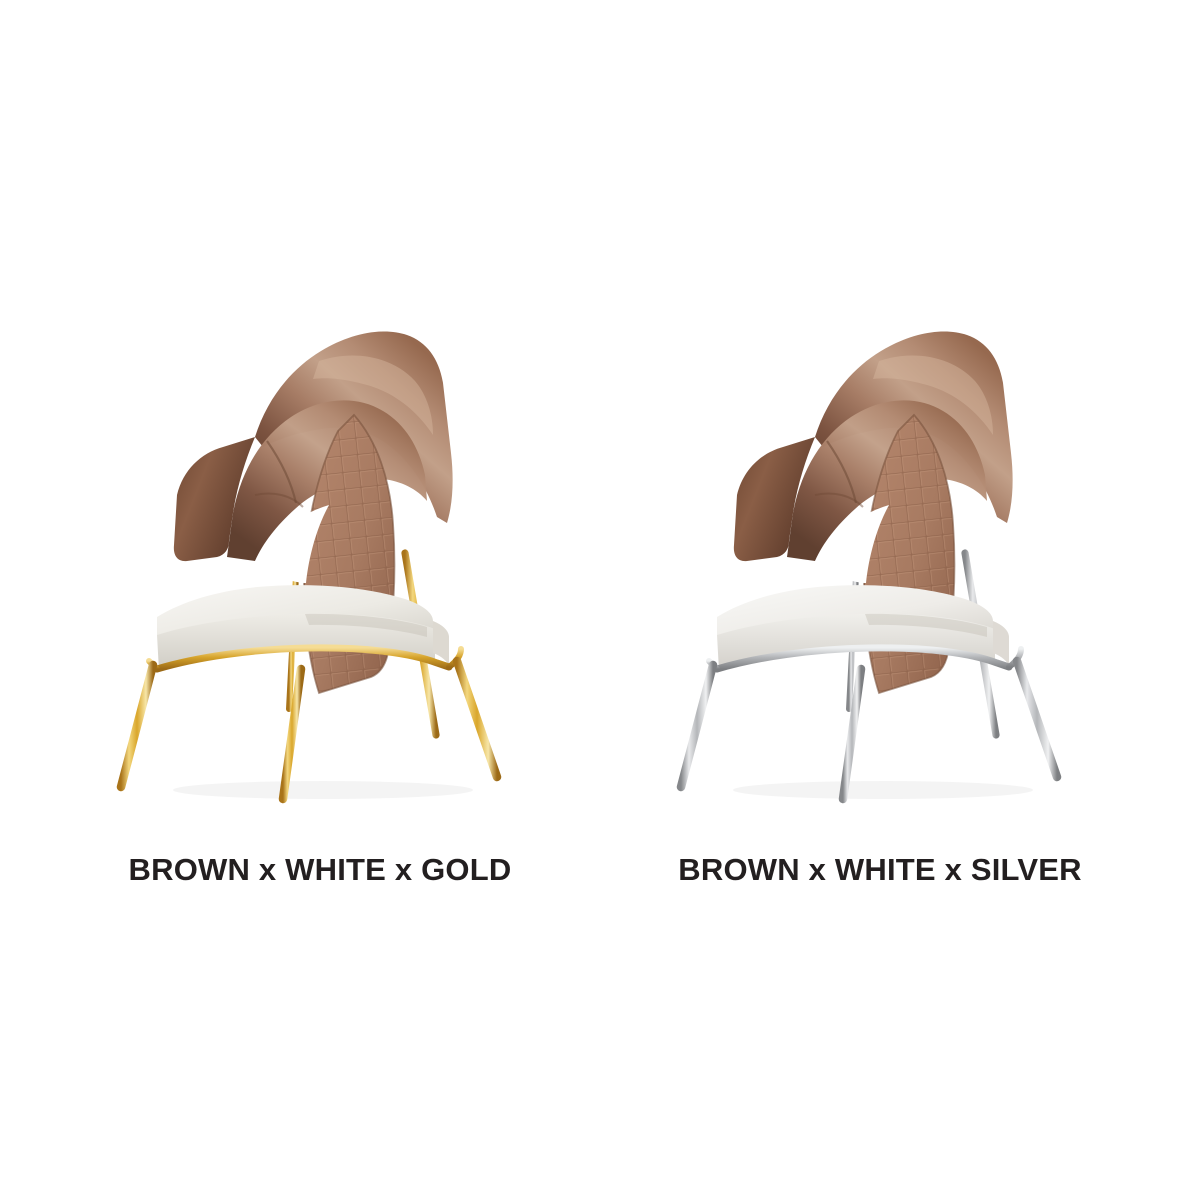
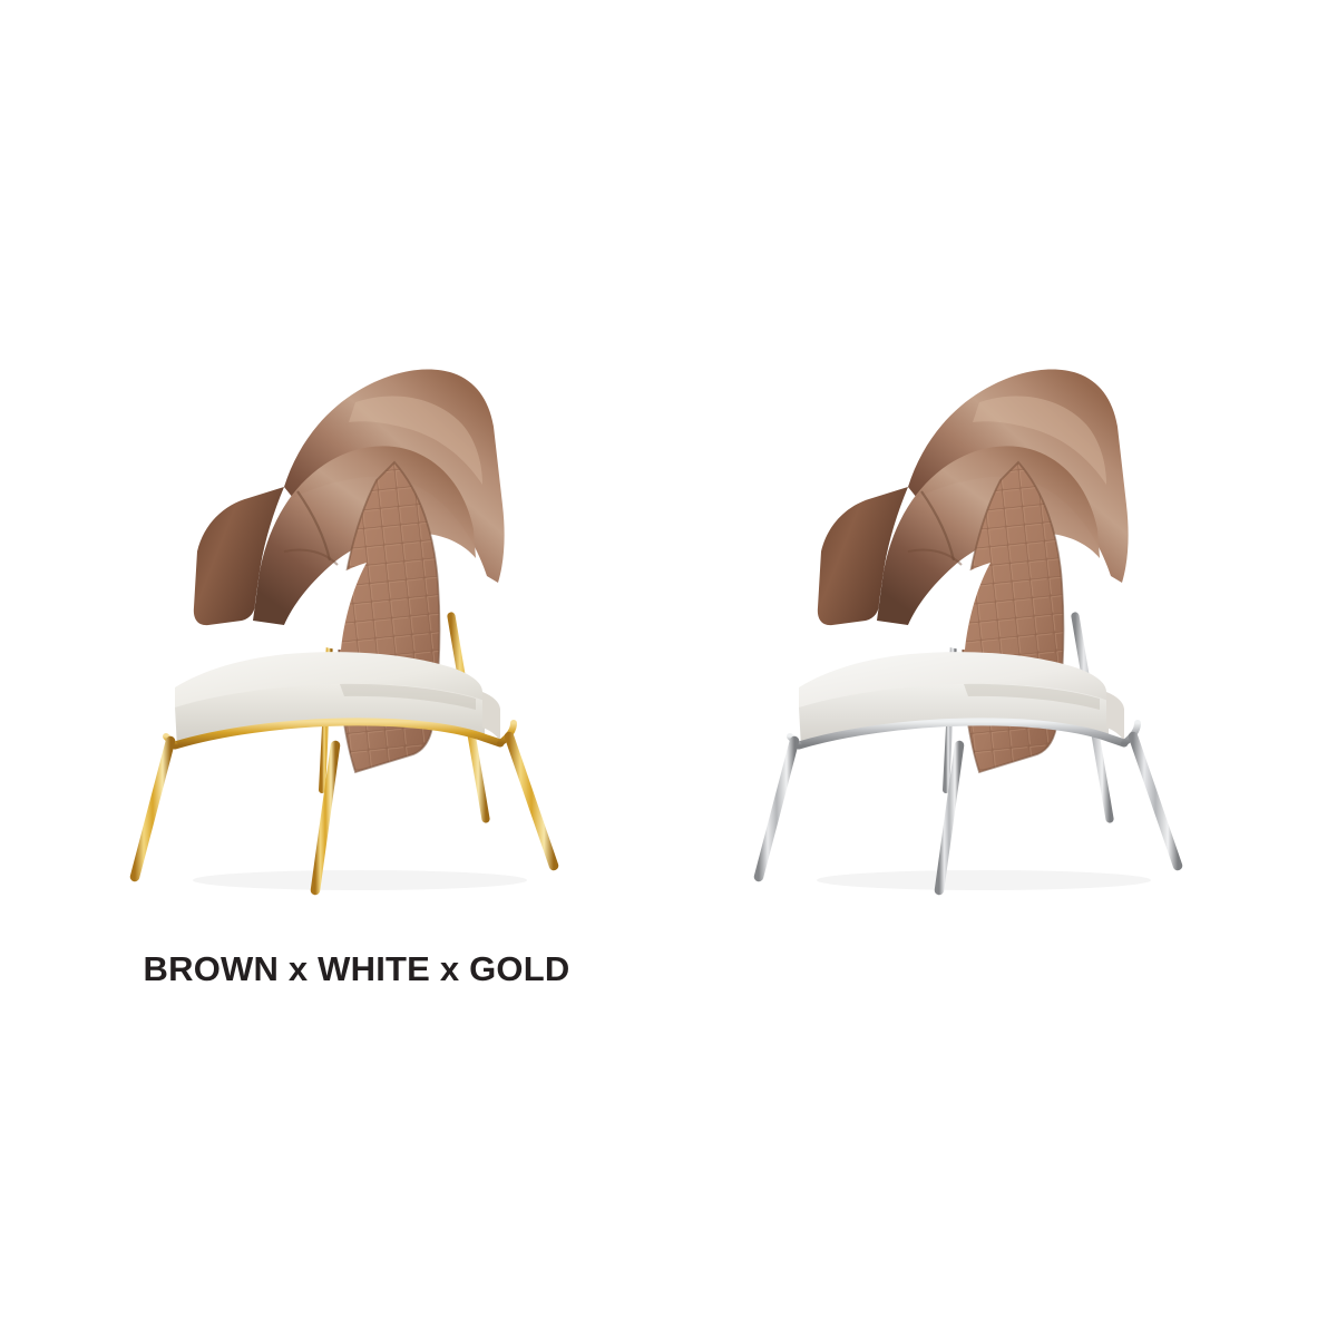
  BROWN x WHITE x GOLD
- BROWN x WHITE x SILVER
